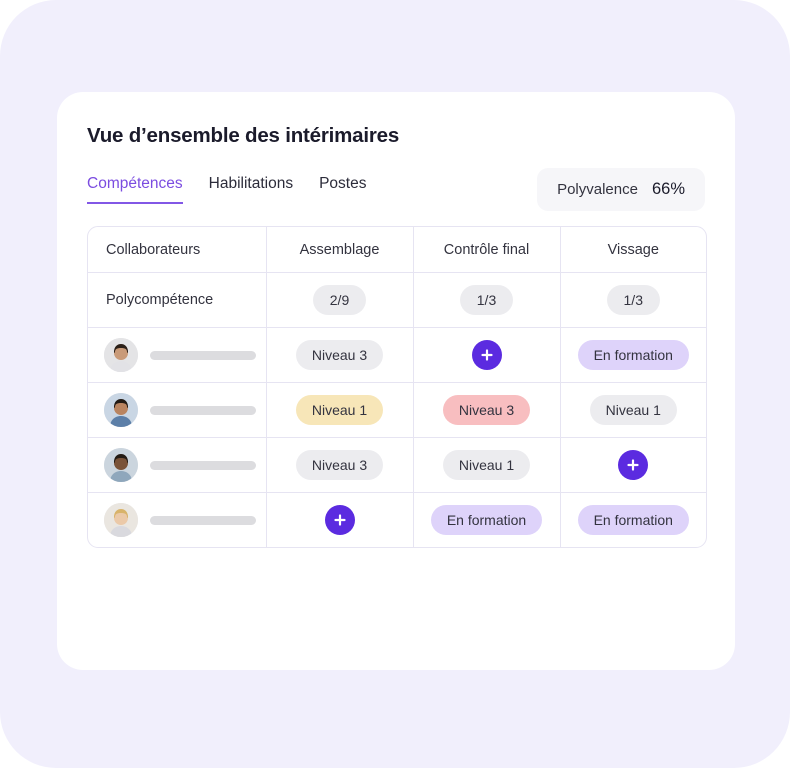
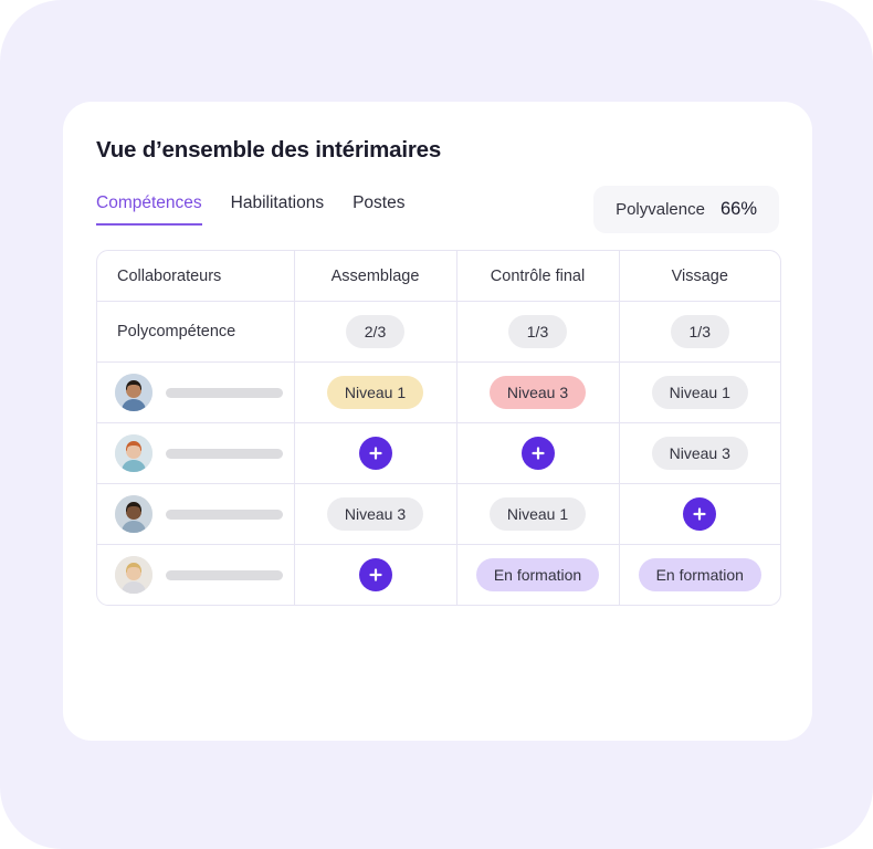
  Vue d’ensemble des intérimaires
  Compétences
  Habilitations
  Postes
  Polyvalence
  66%
  Collaborateurs	Assemblage	Contrôle final	Vissage
- Polycompétence	2/9	1/3	1/3
+ Polycompétence	2/3	1/3	1/3
- 	Niveau 3		En formation
  	Niveau 1	Niveau 3	Niveau 1
+ 			Niveau 3
  	Niveau 3	Niveau 1
  		En formation	En formation
